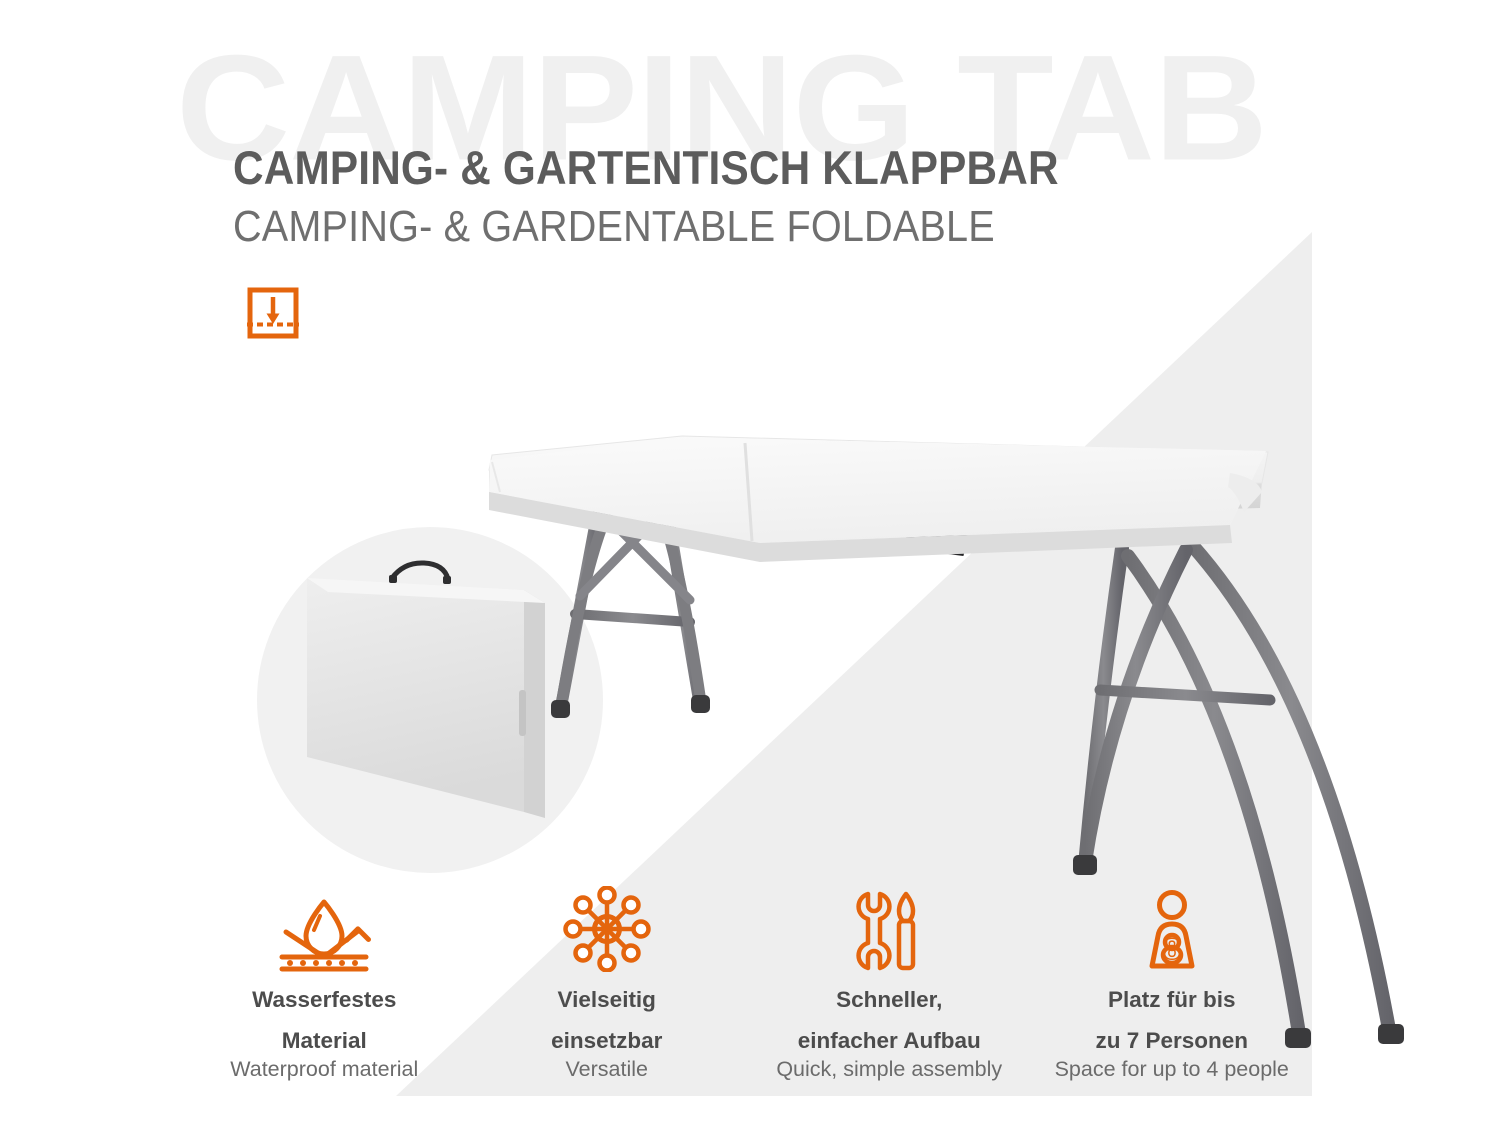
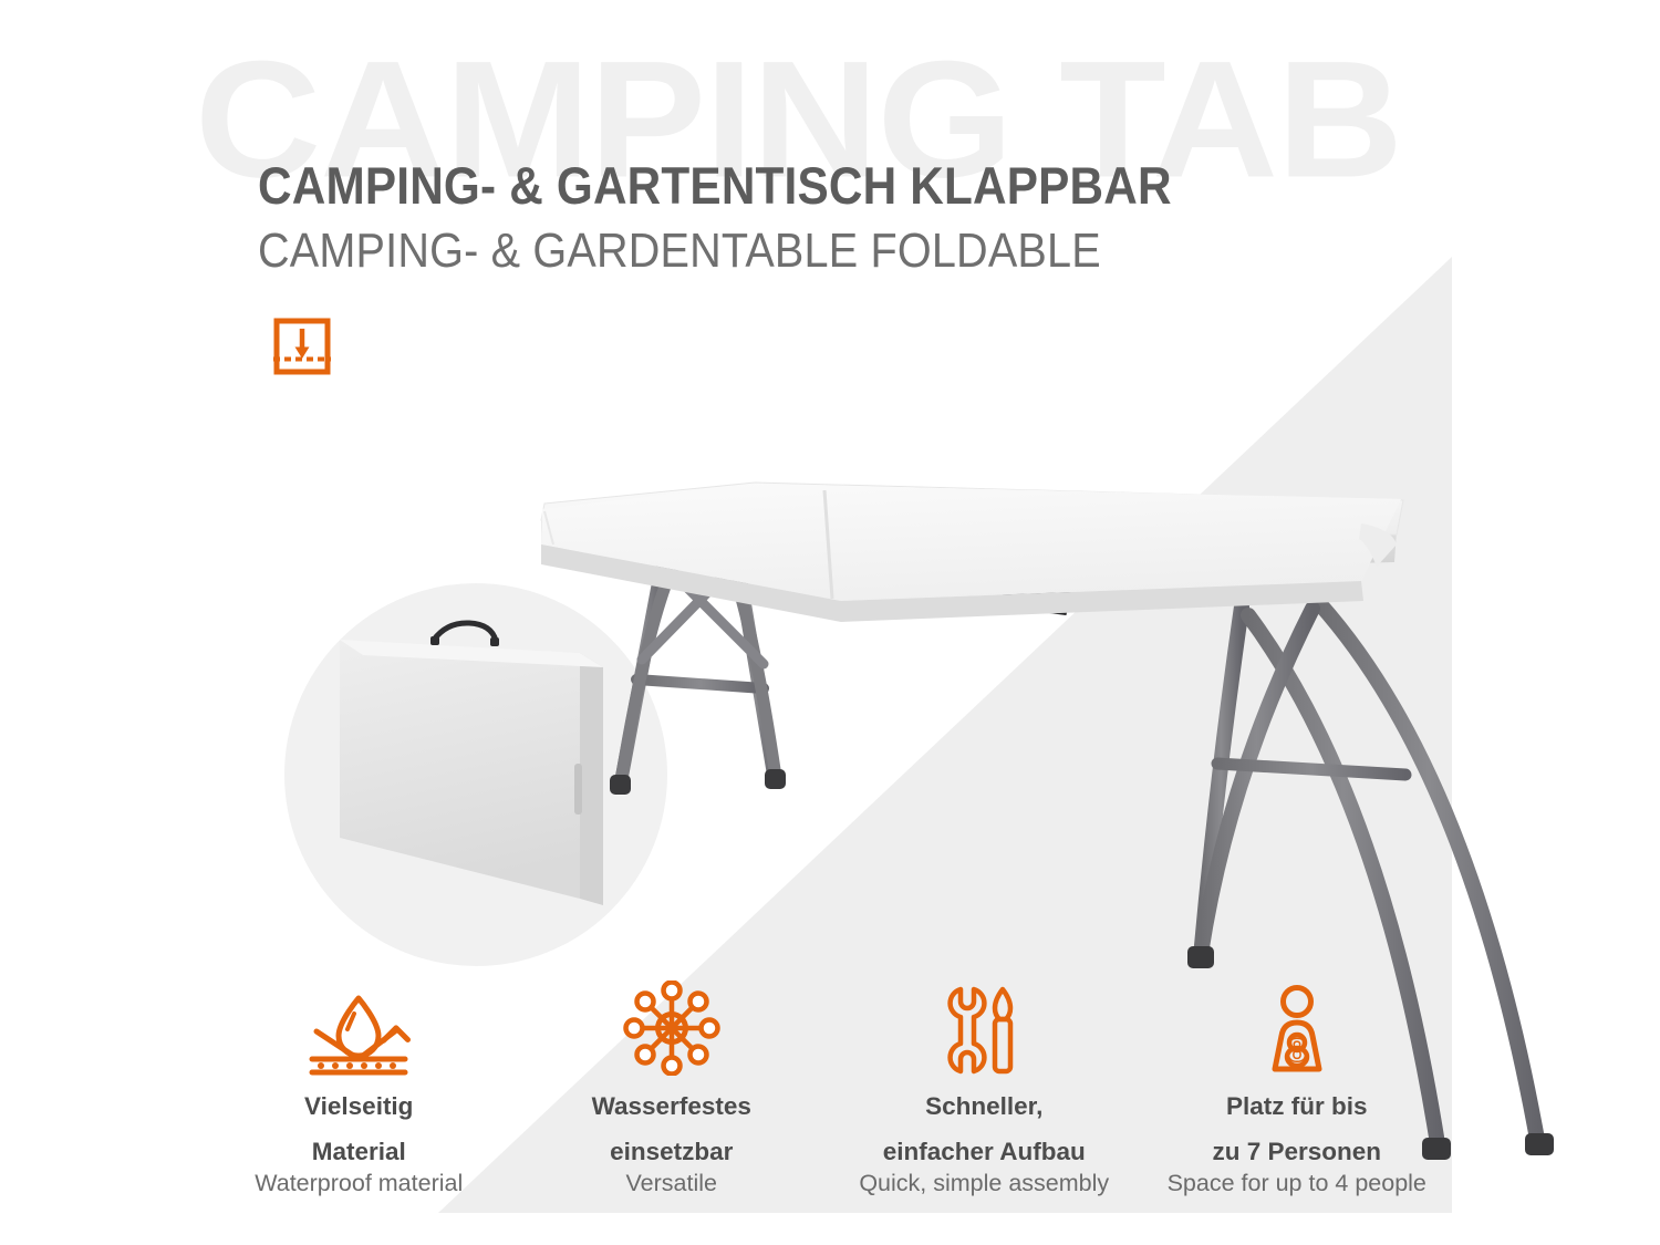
  CAMPING TAB
  CAMPING- & GARTENTISCH KLAPPBAR
  CAMPING- & GARDENTABLE FOLDABLE
- Wasserfestes
+ Vielseitig
  Material
  Waterproof material
- Vielseitig
+ Wasserfestes
  einsetzbar
  Versatile
  Schneller,
  einfacher Aufbau
  Quick, simple assembly
  Platz für bis
  zu 7 Personen
  Space for up to 4 people
